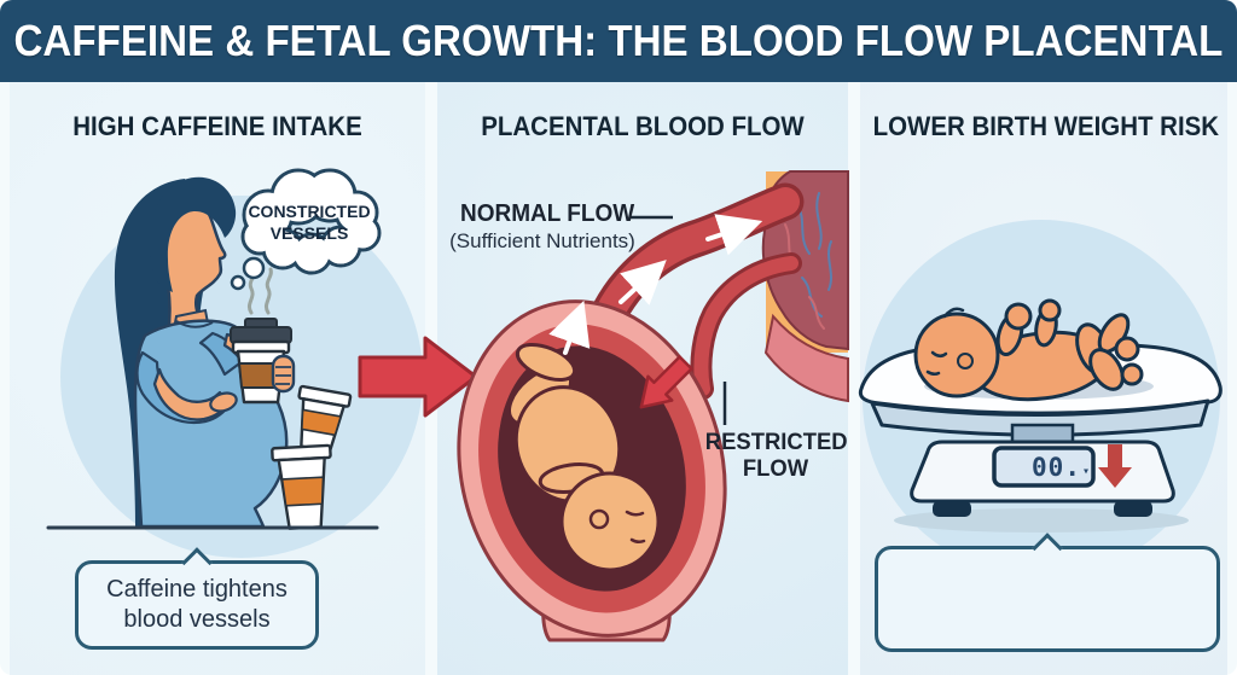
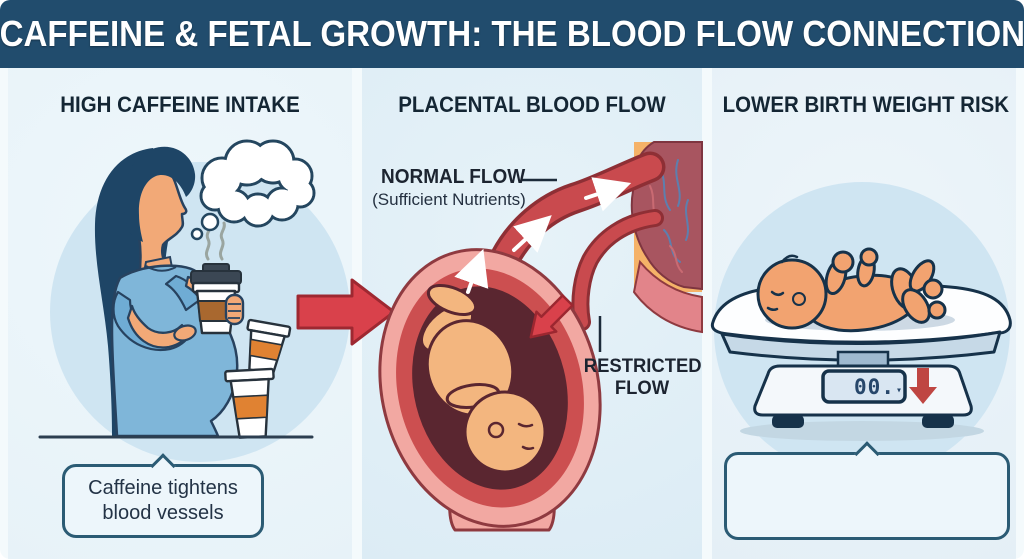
- CAFFEINE & FETAL GROWTH: THE BLOOD FLOW PLACENTAL
+ CAFFEINE & FETAL GROWTH: THE BLOOD FLOW CONNECTION
  HIGH CAFFEINE INTAKE
  PLACENTAL BLOOD FLOW
  LOWER BIRTH WEIGHT RISK
- CONSTRICTED VESSELS
  NORMAL FLOW
  (Sufficient Nutrients)
  RESTRICTED FLOW
  Caffeine tightens blood vessels
  00.
  ▾
